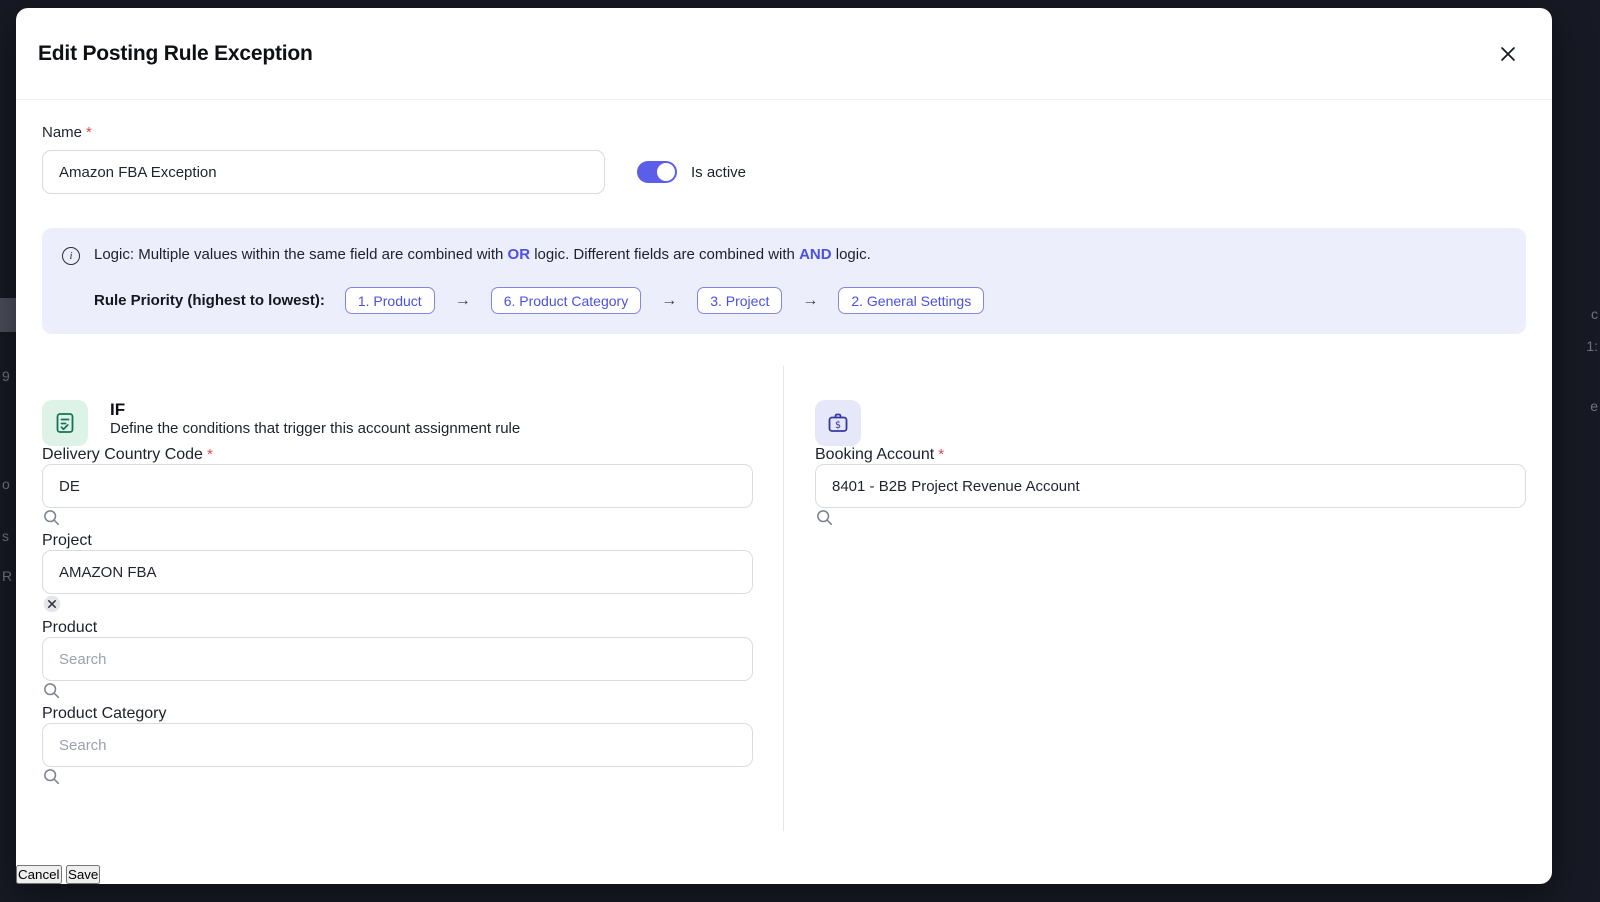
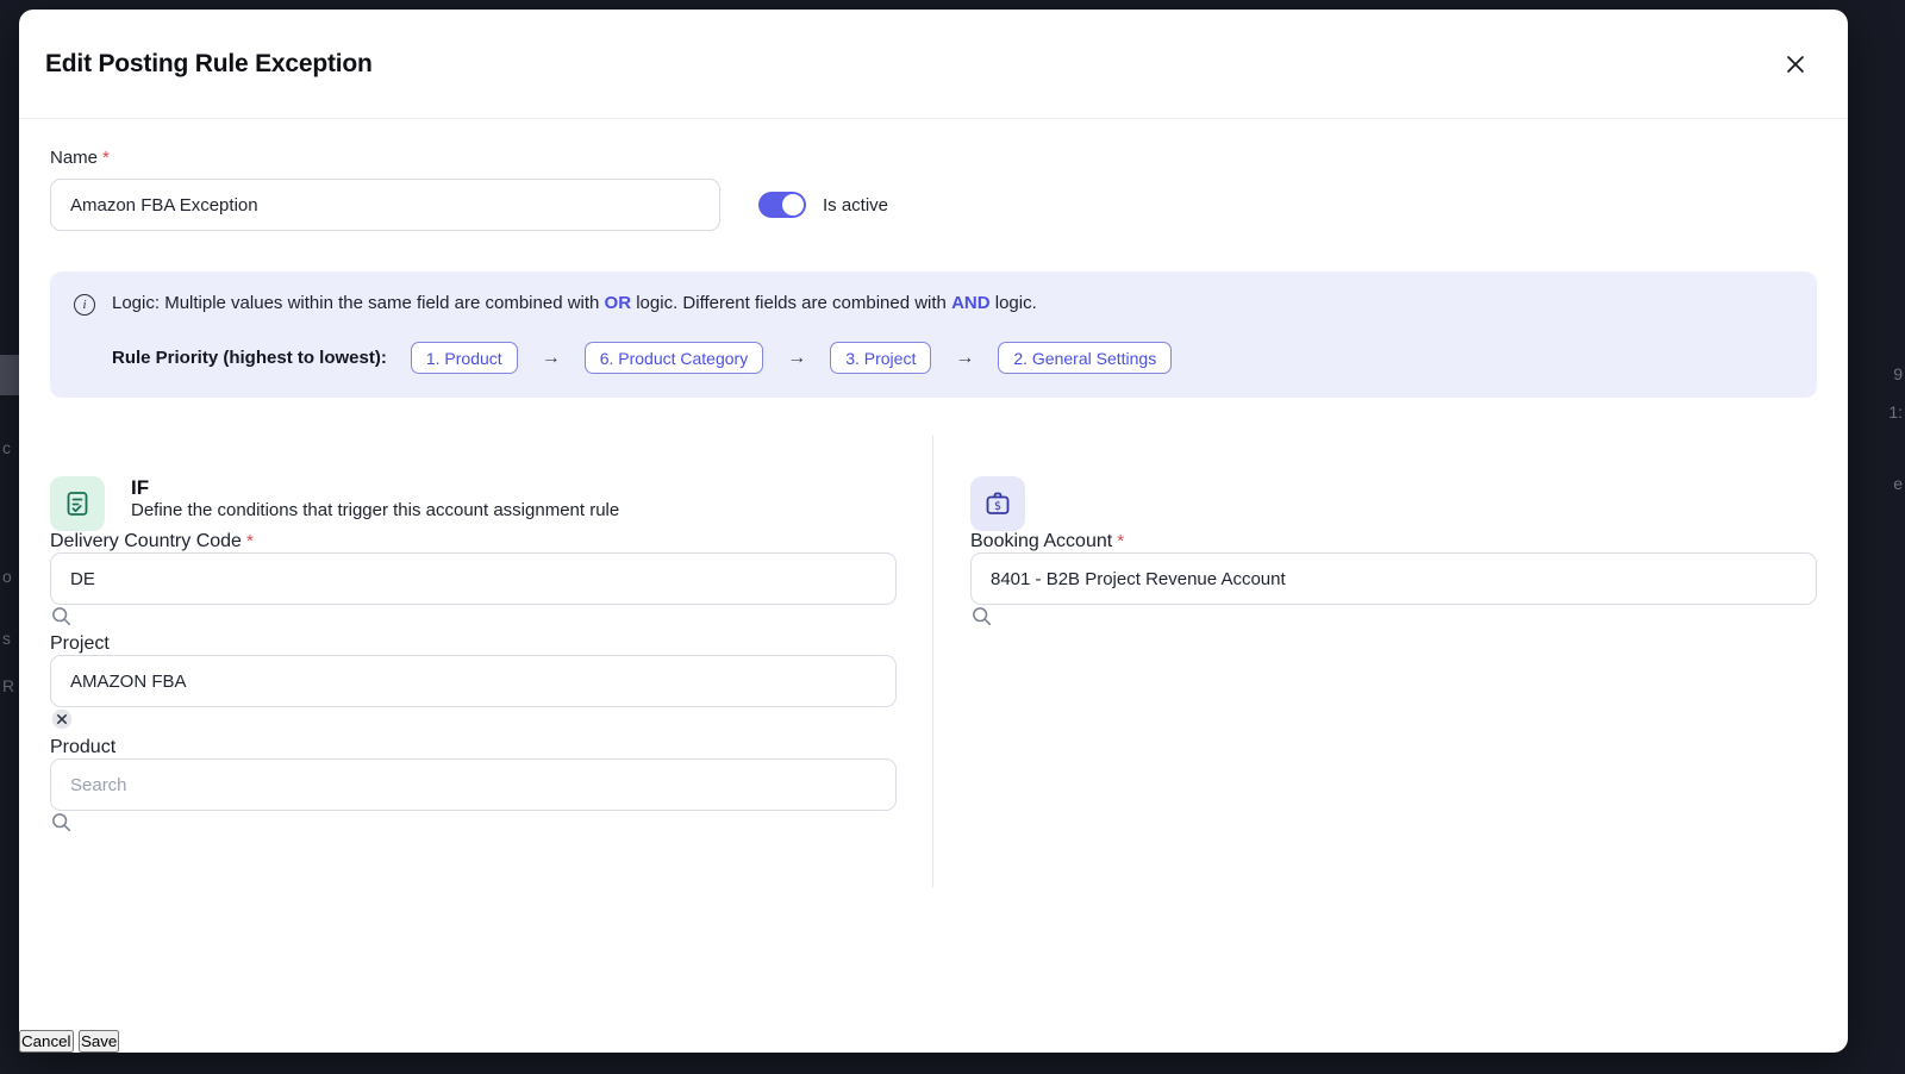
- 9
+ c
  o
  s
  R
- c
+ 9
  1:
  e
  Edit Posting Rule Exception
  Name * Amazon FBA Exception
  Is active
  i
  Logic: Multiple values within the same field are combined with OR logic. Different fields are combined with AND logic.
  Rule Priority (highest to lowest):
  1. Product
  →
  6. Product Category
  →
  3. Project
  →
  2. General Settings
  IF
  Define the conditions that trigger this account assignment rule
  Delivery Country Code * DE
  Project AMAZON FBA
  Product Search
- Product Category Search
  $
  Booking Account * 8401 - B2B Project Revenue Account
  Cancel Save
